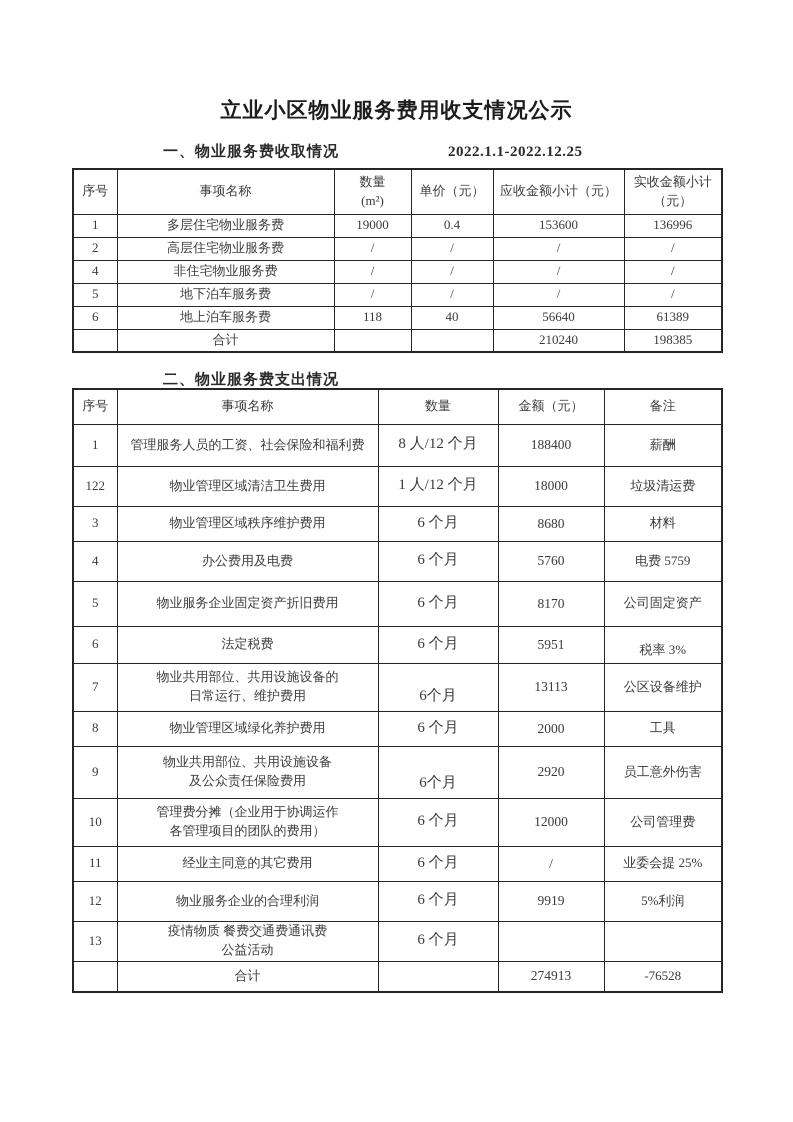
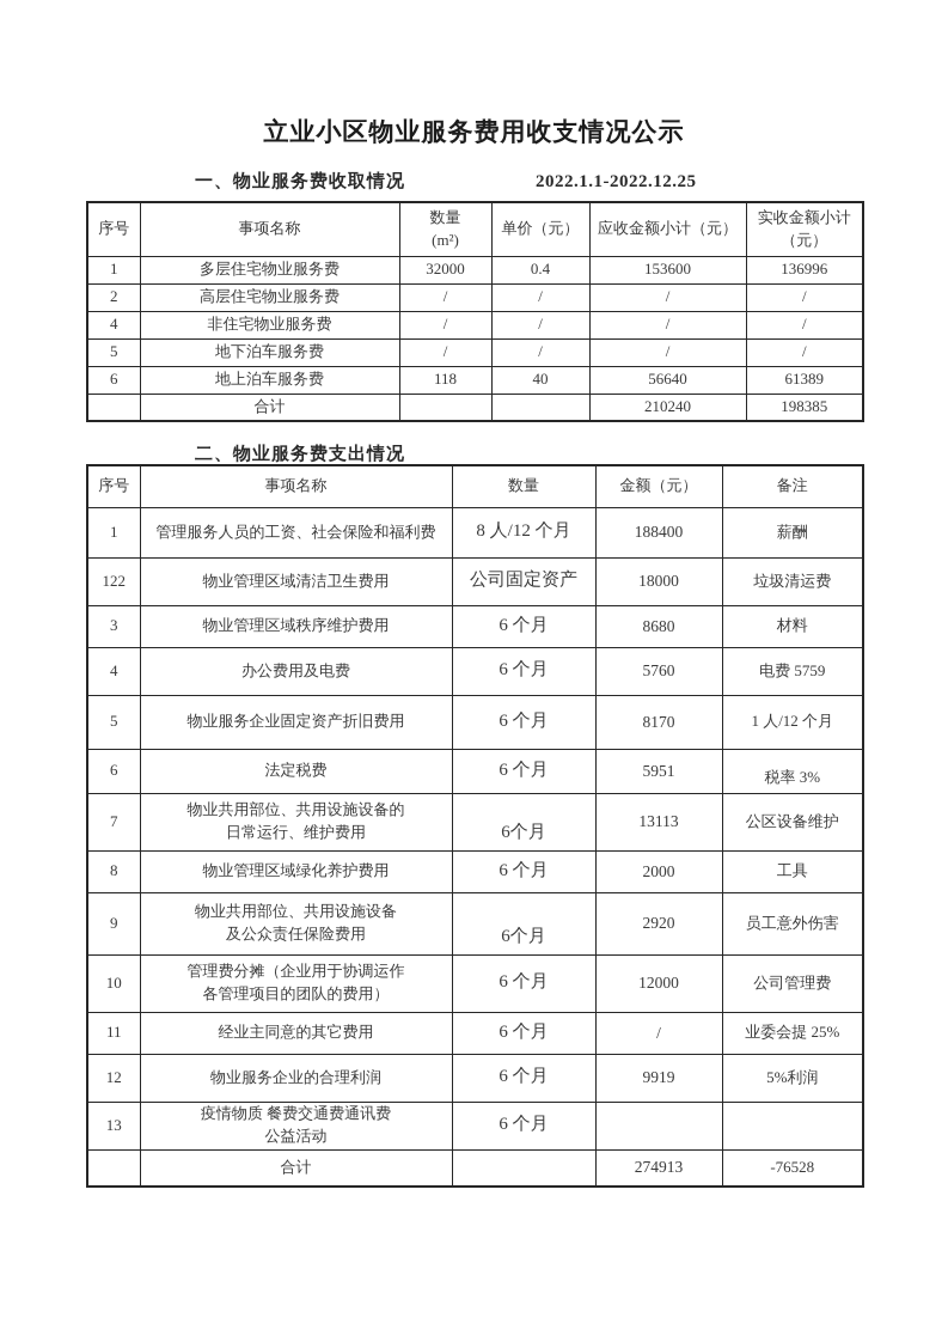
  立业小区物业服务费用收支情况公示
  一、物业服务费收取情况
  2022.1.1-2022.12.25
  序号	事项名称	数量 (m²)	单价（元）	应收金额小计（元）	实收金额小计 （元）
- 1	多层住宅物业服务费	19000	0.4	153600	136996
+ 1	多层住宅物业服务费	32000	0.4	153600	136996
  2	高层住宅物业服务费	/	/	/	/
  4	非住宅物业服务费	/	/	/	/
  5	地下泊车服务费	/	/	/	/
  6	地上泊车服务费	118	40	56640	61389
  	合计			210240	198385
  二、物业服务费支出情况
  序号	事项名称	数量	金额（元）	备注
  1	管理服务人员的工资、社会保险和福利费	8 人/12 个月	188400	薪酬
- 122	物业管理区域清洁卫生费用	1 人/12 个月	18000	垃圾清运费
+ 122	物业管理区域清洁卫生费用	公司固定资产	18000	垃圾清运费
  3	物业管理区域秩序维护费用	6 个月	8680	材料
  4	办公费用及电费	6 个月	5760	电费 5759
- 5	物业服务企业固定资产折旧费用	6 个月	8170	公司固定资产
+ 5	物业服务企业固定资产折旧费用	6 个月	8170	1 人/12 个月
  6	法定税费	6 个月	5951	税率 3%
  7	物业共用部位、共用设施设备的 日常运行、维护费用	6个月	13113	公区设备维护
  8	物业管理区域绿化养护费用	6 个月	2000	工具
  9	物业共用部位、共用设施设备 及公众责任保险费用	6个月	2920	员工意外伤害
  10	管理费分摊（企业用于协调运作 各管理项目的团队的费用）	6 个月	12000	公司管理费
  11	经业主同意的其它费用	6 个月	/	业委会提 25%
  12	物业服务企业的合理利润	6 个月	9919	5%利润
  13	疫情物质 餐费交通费通讯费 公益活动	6 个月
  	合计		274913	-76528
